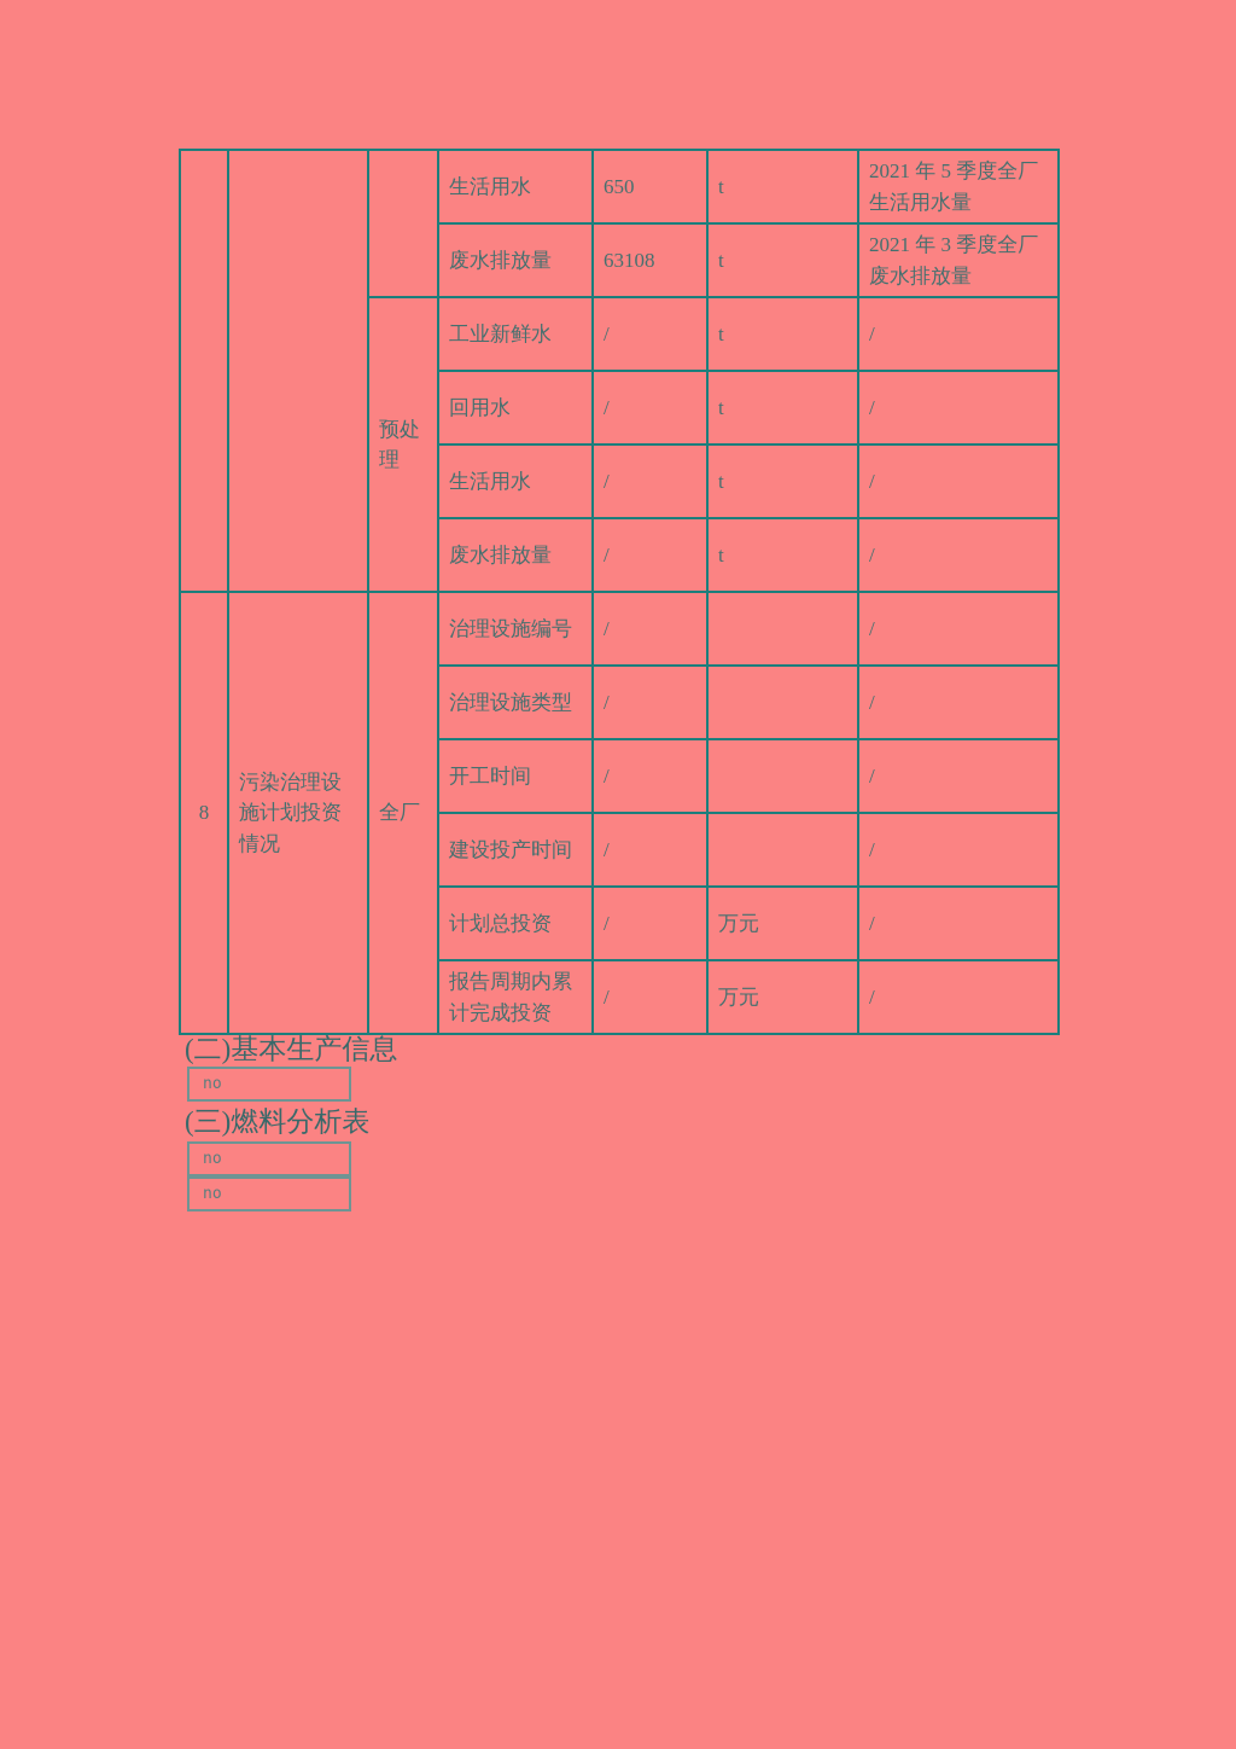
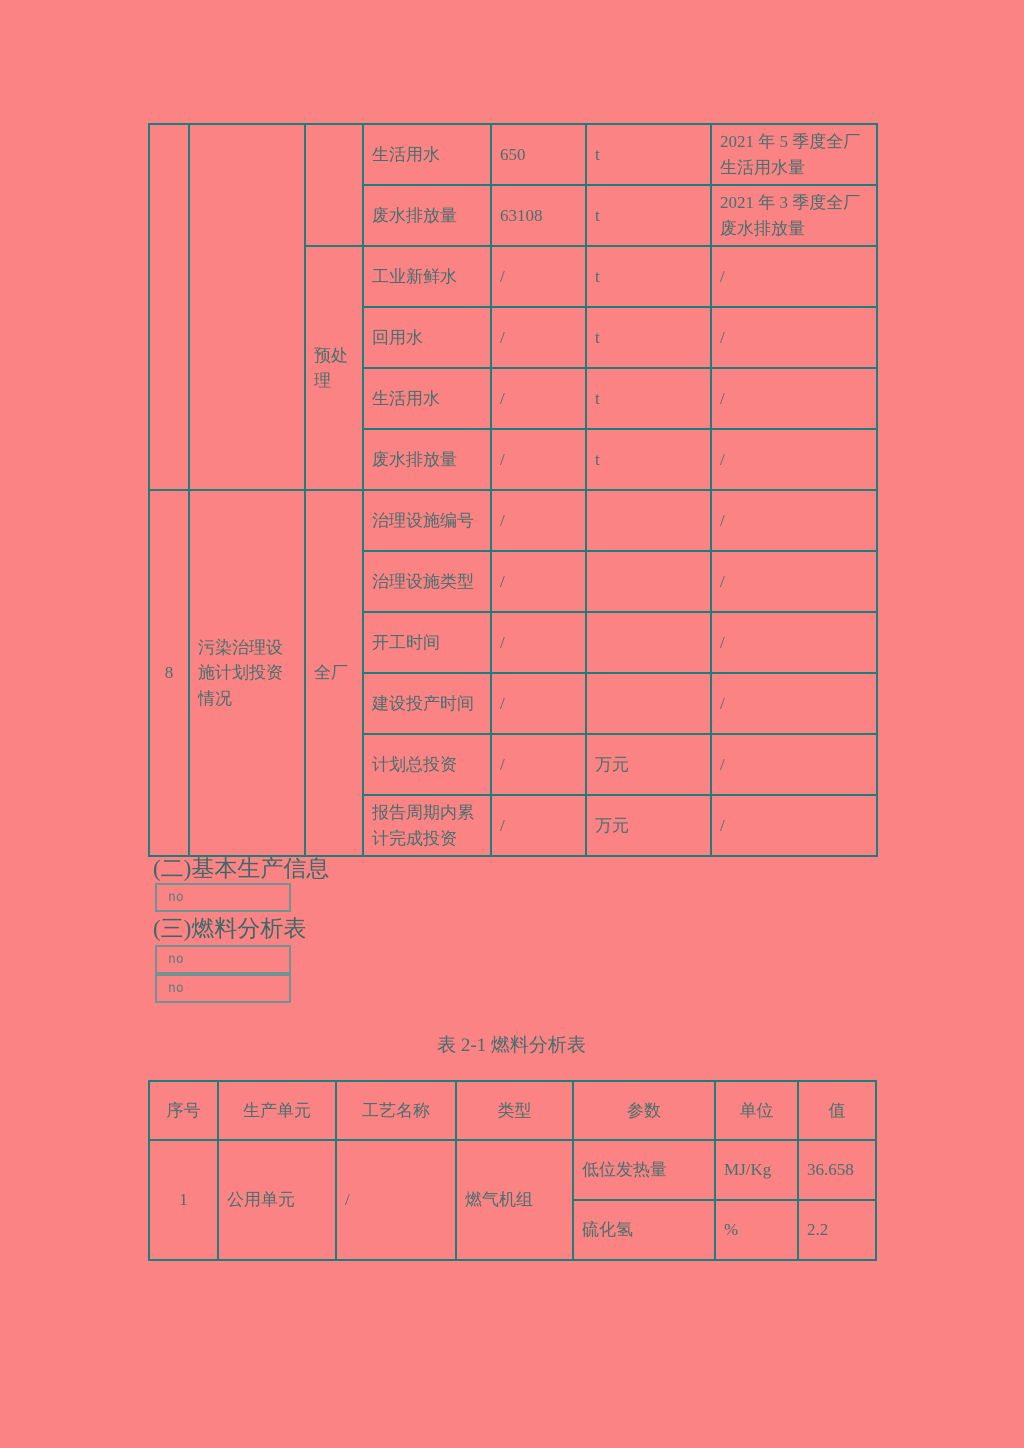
  			生活用水	650	t	2021 年 5 季度全厂生活用水量
  废水排放量	63108	t	2021 年 3 季度全厂废水排放量
  预处理	工业新鲜水	/	t	/
  回用水	/	t	/
  生活用水	/	t	/
  废水排放量	/	t	/
  8	污染治理设施计划投资情况	全厂	治理设施编号	/		/
  治理设施类型	/		/
  开工时间	/		/
  建设投产时间	/		/
  计划总投资	/	万元	/
  报告周期内累计完成投资	/	万元	/
  (二)基本生产信息
  no
  (三)燃料分析表
  no
  no
+ 表 2-1 燃料分析表
+ 序号	生产单元	工艺名称	类型	参数	单位	值
+ 1	公用单元	/	燃气机组	低位发热量	MJ/Kg	36.658
+ 硫化氢	%	2.2
